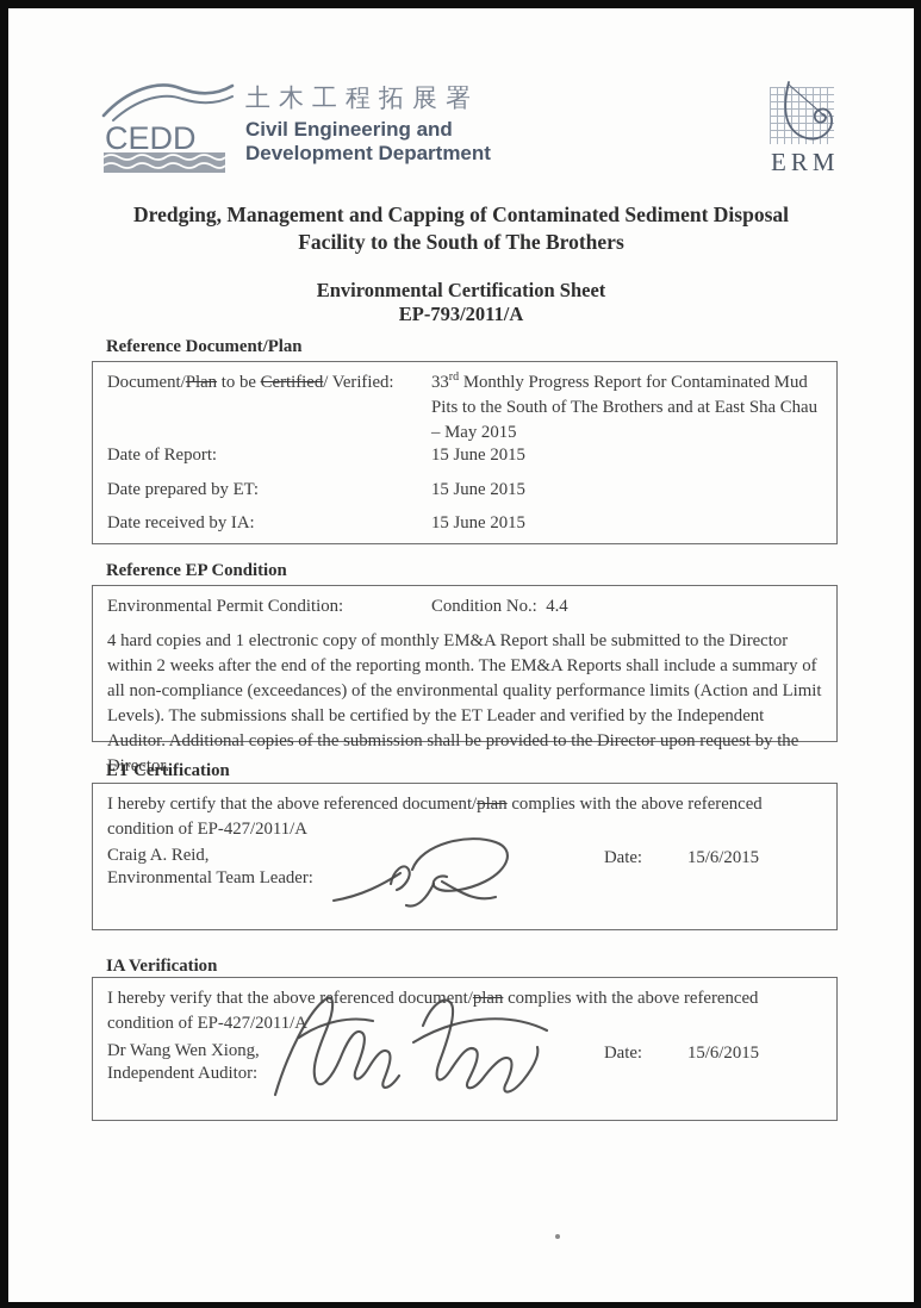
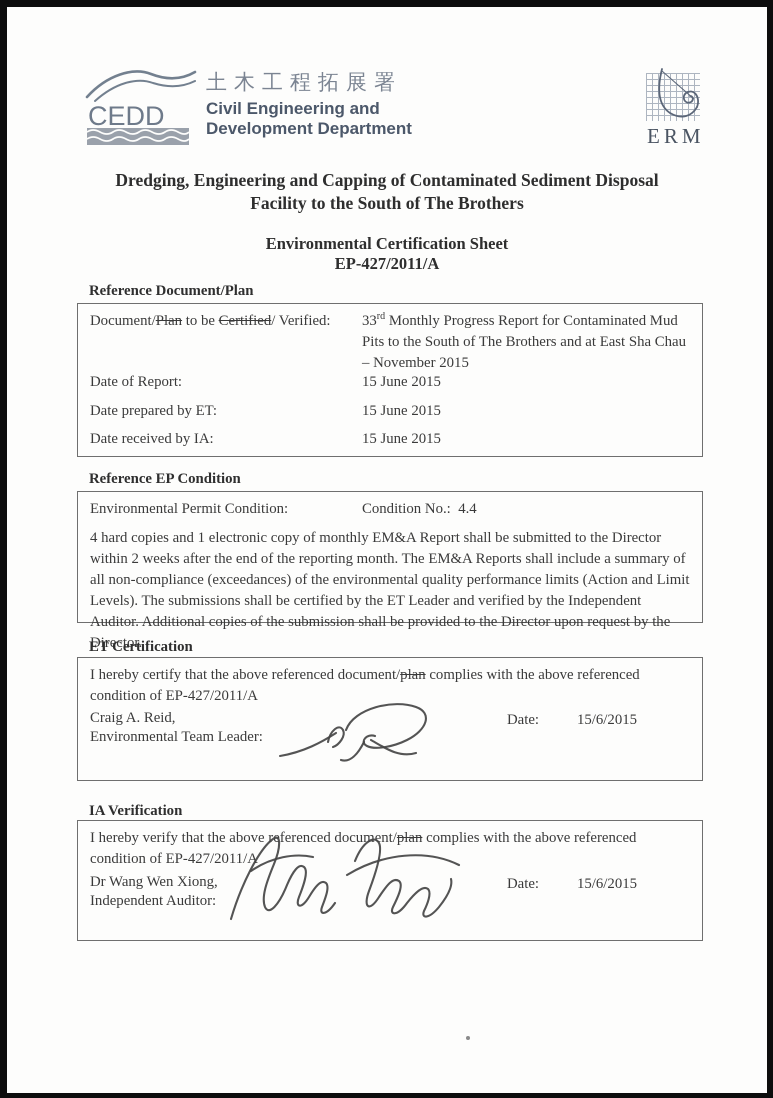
  CEDD
  土木工程拓展署
  Civil Engineering and
  Development Department
  ERM
- Dredging, Management and Capping of Contaminated Sediment Disposal
+ Dredging, Engineering and Capping of Contaminated Sediment Disposal
  Facility to the South of The Brothers
  Environmental Certification Sheet
- EP-793/2011/A
+ EP-427/2011/A
  Reference Document/Plan
  Document/Plan to be Certified/ Verified:
- 33rd Monthly Progress Report for Contaminated Mud Pits to the South of The Brothers and at East Sha Chau – May 2015
+ 33rd Monthly Progress Report for Contaminated Mud Pits to the South of The Brothers and at East Sha Chau – November 2015
  Date of Report:
  15 June 2015
  Date prepared by ET:
  15 June 2015
  Date received by IA:
  15 June 2015
  Reference EP Condition
  Environmental Permit Condition:
  Condition No.: 4.4
  4 hard copies and 1 electronic copy of monthly EM&A Report shall be submitted to the Director within 2 weeks after the end of the reporting month. The EM&A Reports shall include a summary of all non-compliance (exceedances) of the environmental quality performance limits (Action and Limit Levels). The submissions shall be certified by the ET Leader and verified by the Independent Auditor. Additional copies of the submission shall be provided to the Director upon request by the Director.
  ET Certification
  I hereby certify that the above referenced document/plan complies with the above referenced condition of EP-427/2011/A
  Craig A. Reid,
  Environmental Team Leader:
  Date:
  15/6/2015
  IA Verification
  I hereby verify that the above rferenced document/plan complies with the above referenced condition of EP-427/2011/A
  Dr Wang Wen Xiong,
  Independent Auditor:
  Date:
  15/6/2015
